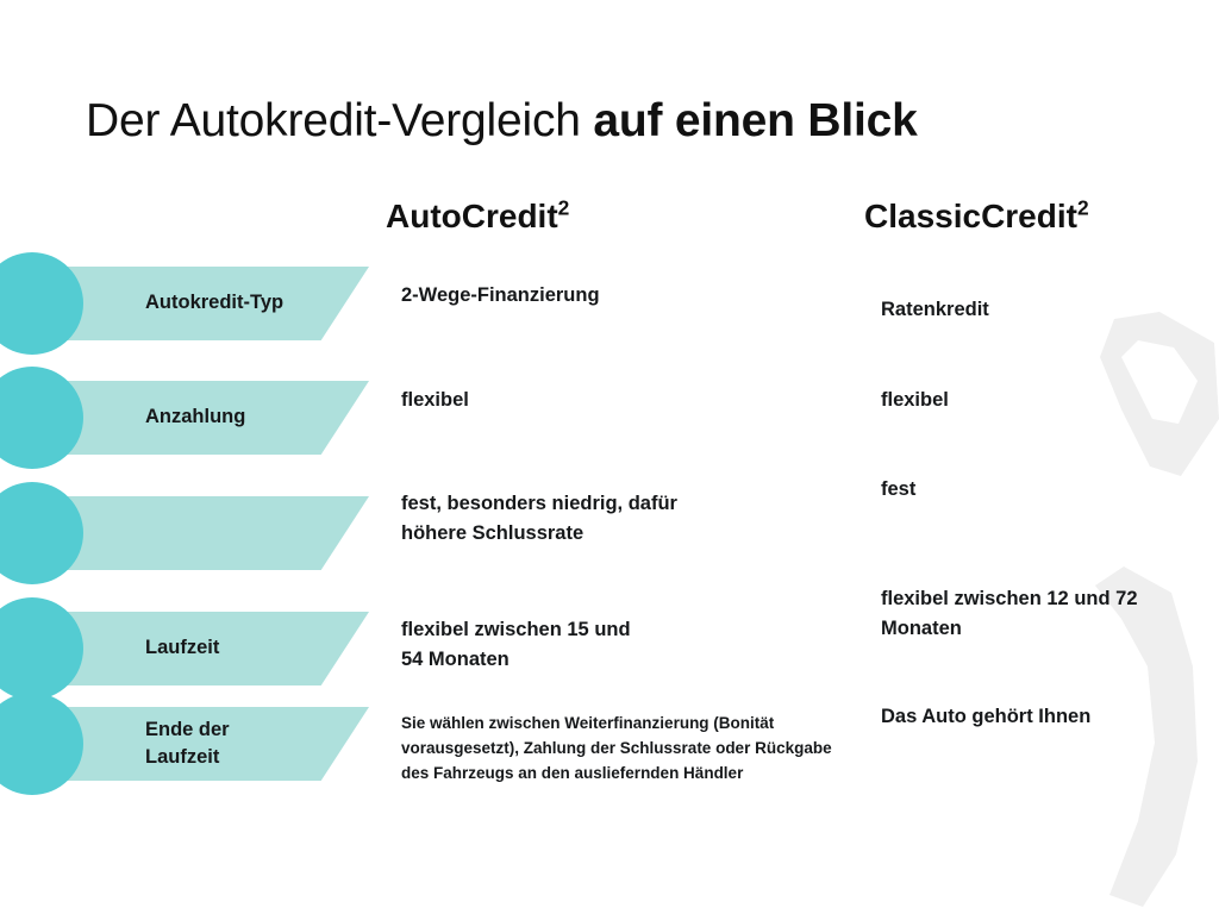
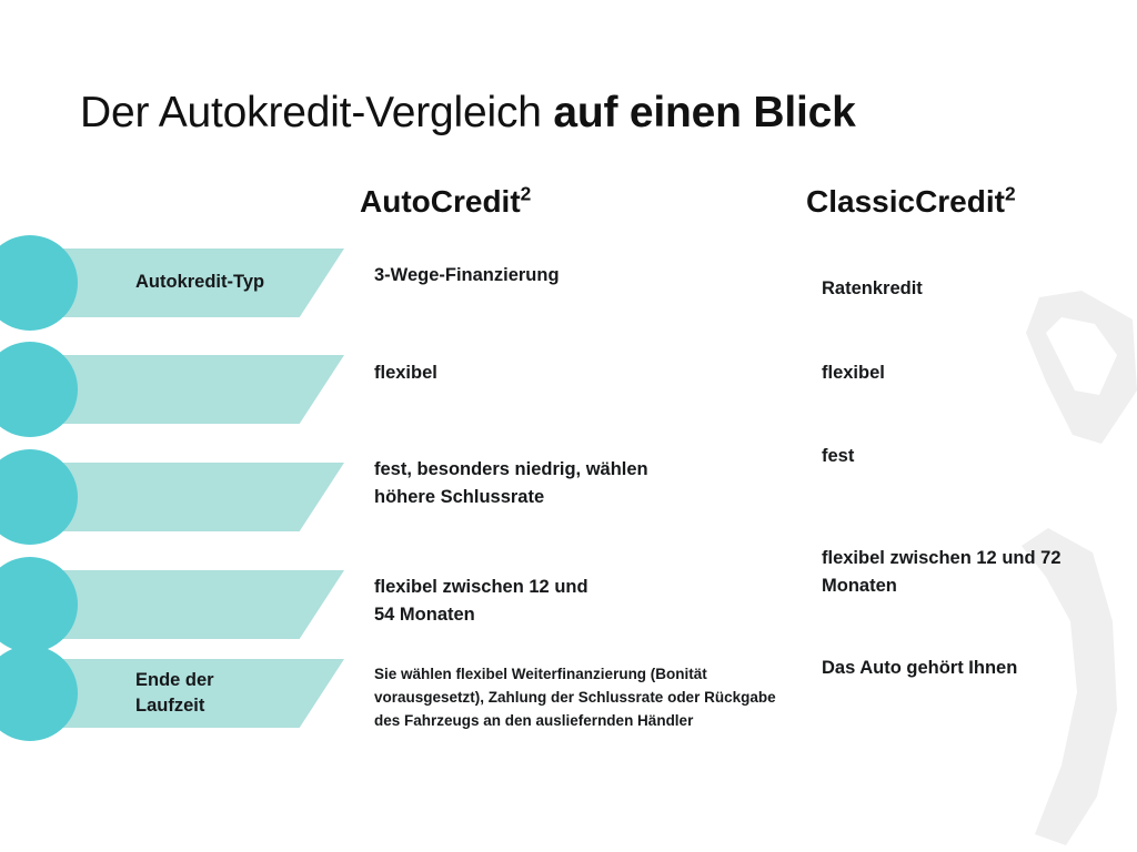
  Der Autokredit-Vergleich auf einen Blick
  AutoCredit2
  ClassicCredit2
  Autokredit-Typ
- Anzahlung
- Laufzeit
  Ende der Laufzeit
- 2-Wege-Finanzierung
+ 3-Wege-Finanzierung
  flexibel
- fest, besonders niedrig, dafür höhere Schlussrate
+ fest, besonders niedrig, wählen höhere Schlussrate
- flexibel zwischen 15 und 54 Monaten
+ flexibel zwischen 12 und 54 Monaten
- Sie wählen zwischen Weiterfinanzierung (Bonität vorausgesetzt), Zahlung der Schlussrate oder Rückgabe des Fahrzeugs an den ausliefernden Händler
+ Sie wählen flexibel Weiterfinanzierung (Bonität vorausgesetzt), Zahlung der Schlussrate oder Rückgabe des Fahrzeugs an den ausliefernden Händler
  Ratenkredit
  flexibel
  fest
  flexibel zwischen 12 und 72 Monaten
  Das Auto gehört Ihnen
